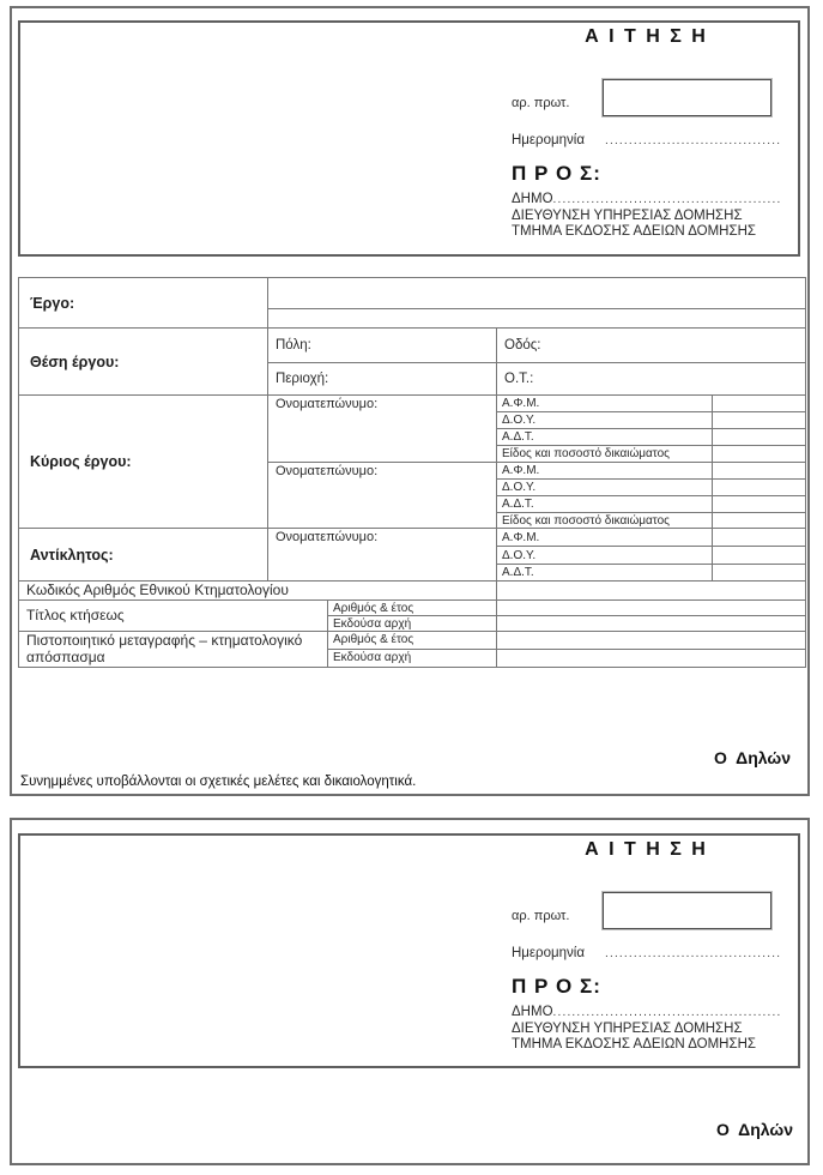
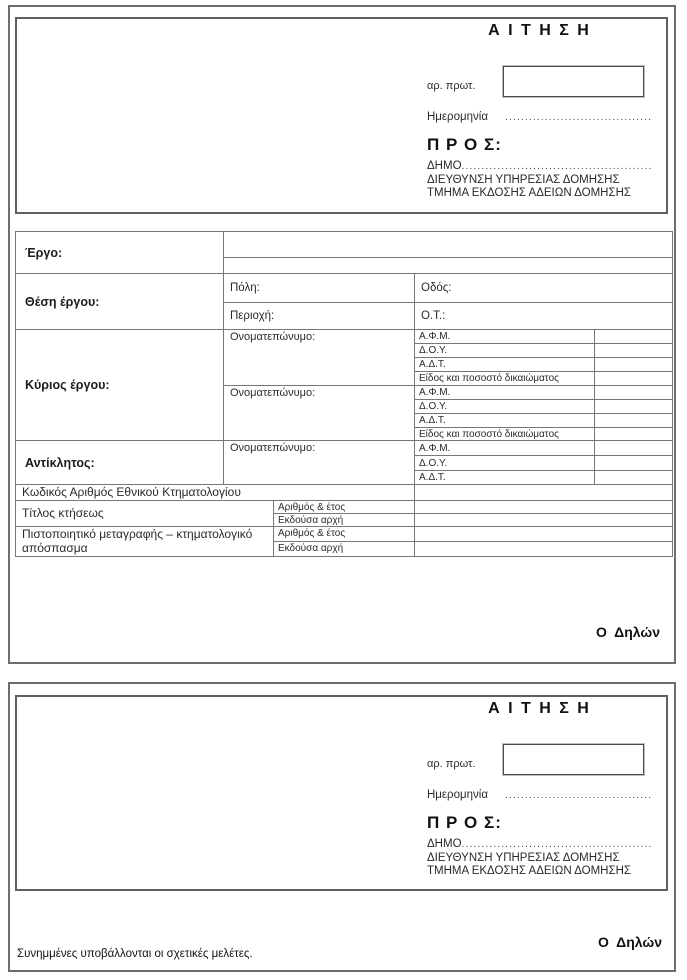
  Α Ι Τ Η Σ Η
  αρ. πρωτ.
  Ημερομηνία
  Π Ρ Ο Σ:
  ΔΗΜΟ
  ΔΙΕΥΘΥΝΣΗ ΥΠΗΡΕΣΙΑΣ ΔΟΜΗΣΗΣ
  ΤΜΗΜΑ ΕΚΔΟΣΗΣ ΑΔΕΙΩΝ ΔΟΜΗΣΗΣ
  Έργο:
  Θέση έργου:	Πόλη:	Οδός:
  Περιοχή:	Ο.Τ.:
  Κύριος έργου:	Ονοματεπώνυμο:	Α.Φ.Μ.
  Δ.Ο.Υ.
  Α.Δ.Τ.
  Είδος και ποσοστό δικαιώματος
  Ονοματεπώνυμο:	Α.Φ.Μ.
  Δ.Ο.Υ.
  Α.Δ.Τ.
  Είδος και ποσοστό δικαιώματος
  Αντίκλητος:	Ονοματεπώνυμο:	Α.Φ.Μ.
  Δ.Ο.Υ.
  Α.Δ.Τ.
  Κωδικός Αριθμός Εθνικού Κτηματολογίου
  Τίτλος κτήσεως	Αριθμός & έτος
  Εκδούσα αρχή
  Πιστοποιητικό μεταγραφής – κτηματολογικό απόσπασμα	Αριθμός & έτος
  Εκδούσα αρχή
  Ο Δηλών
- Συνημμένες υποβάλλονται οι σχετικές μελέτες και δικαιολογητικά.
  Α Ι Τ Η Σ Η
  αρ. πρωτ.
  Ημερομηνία
  Π Ρ Ο Σ:
  ΔΗΜΟ
  ΔΙΕΥΘΥΝΣΗ ΥΠΗΡΕΣΙΑΣ ΔΟΜΗΣΗΣ
  ΤΜΗΜΑ ΕΚΔΟΣΗΣ ΑΔΕΙΩΝ ΔΟΜΗΣΗΣ
  Ο Δηλών
+ Συνημμένες υποβάλλονται οι σχετικές μελέτες.
